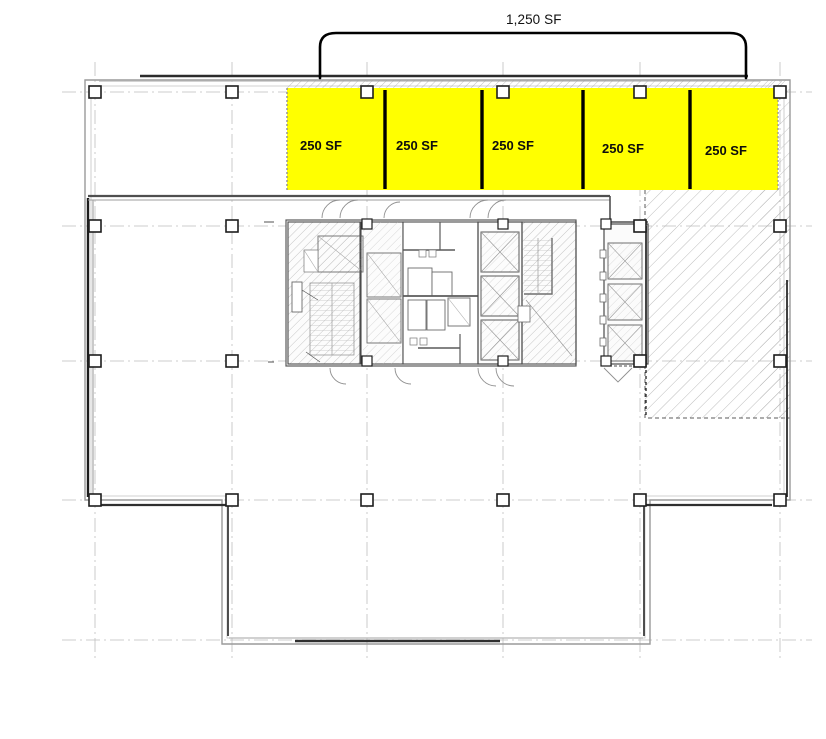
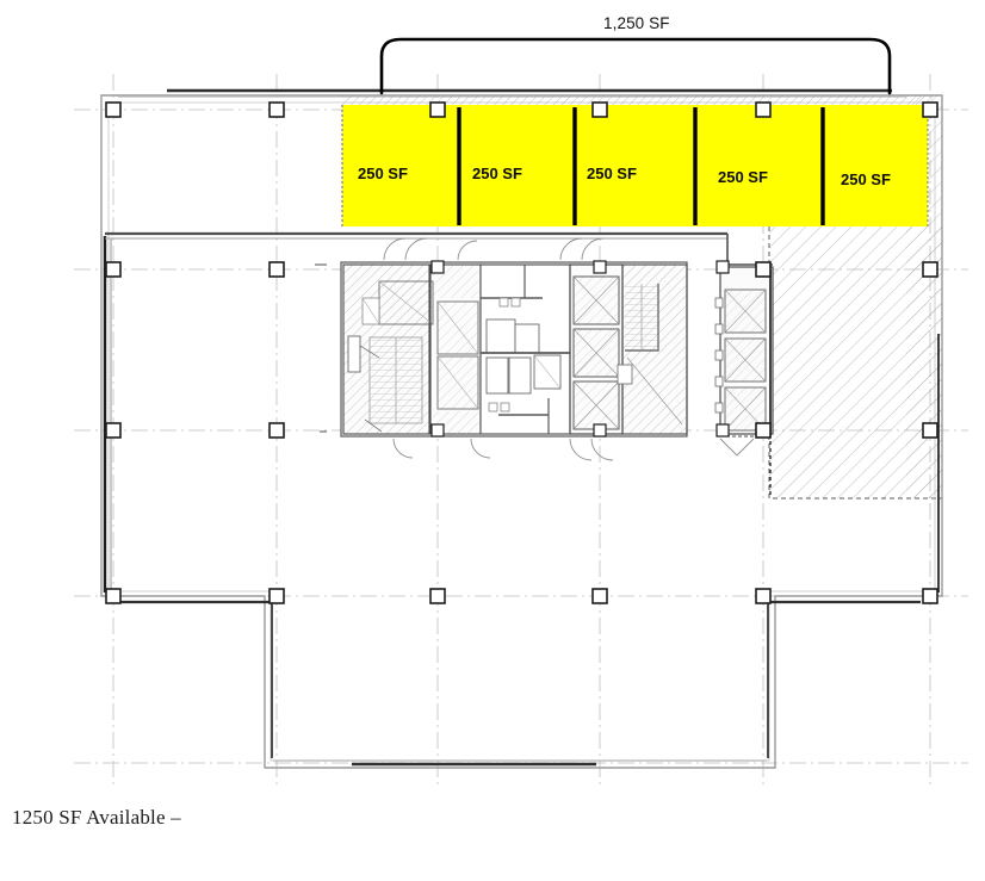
  1,250 SF
  250 SF
  250 SF
  250 SF
  250 SF
  250 SF
+ 1250 SF Available –
